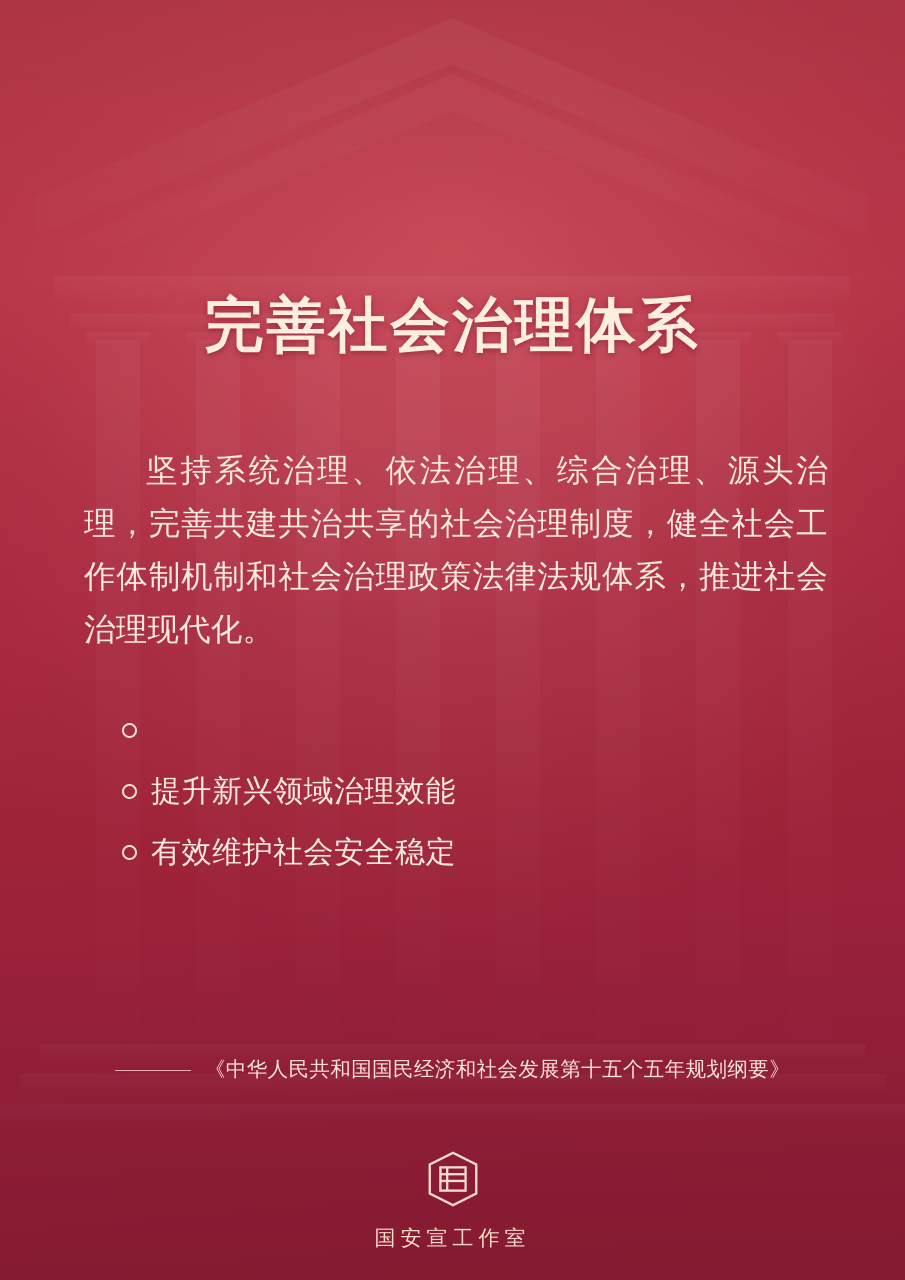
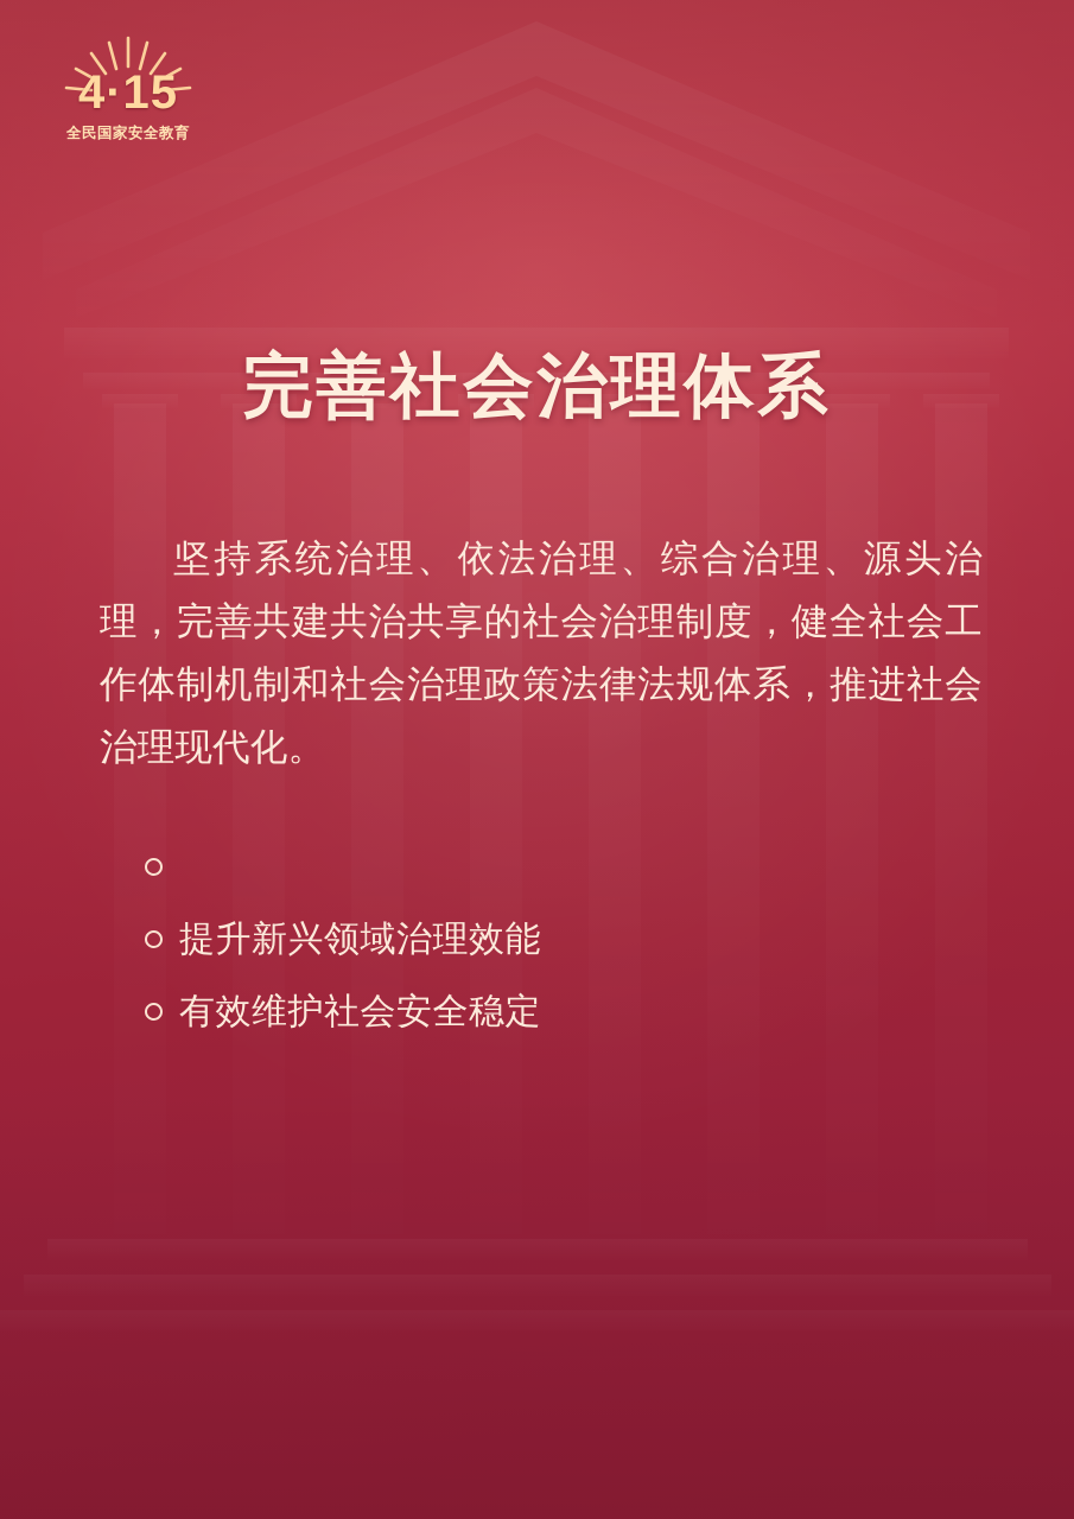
+ 4·15
+ 全民国家安全教育
  完善社会治理体系
  坚持系统治理、依法治理、综合治理、源头治理，完善共建共治共享的社会治理制度，健全社会工作体制机制和社会治理政策法律法规体系，推进社会治理现代化。
  提升新兴领域治理效能
  有效维护社会安全稳定
- 《中华人民共和国国民经济和社会发展第十五个五年规划纲要》
- 国安宣工作室
